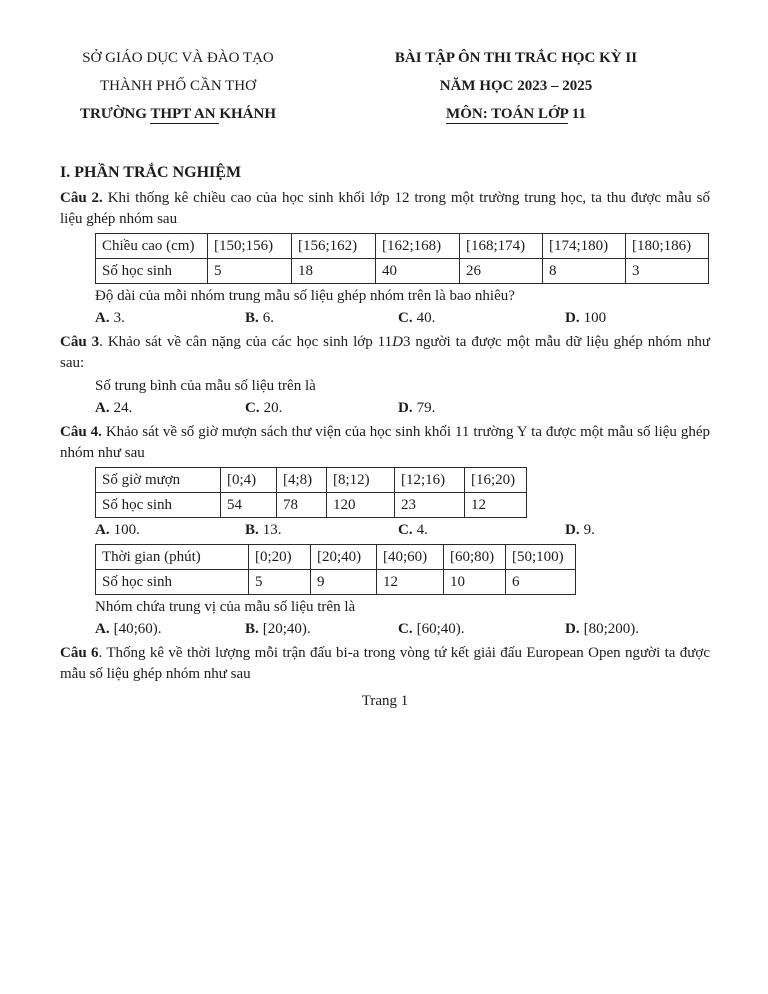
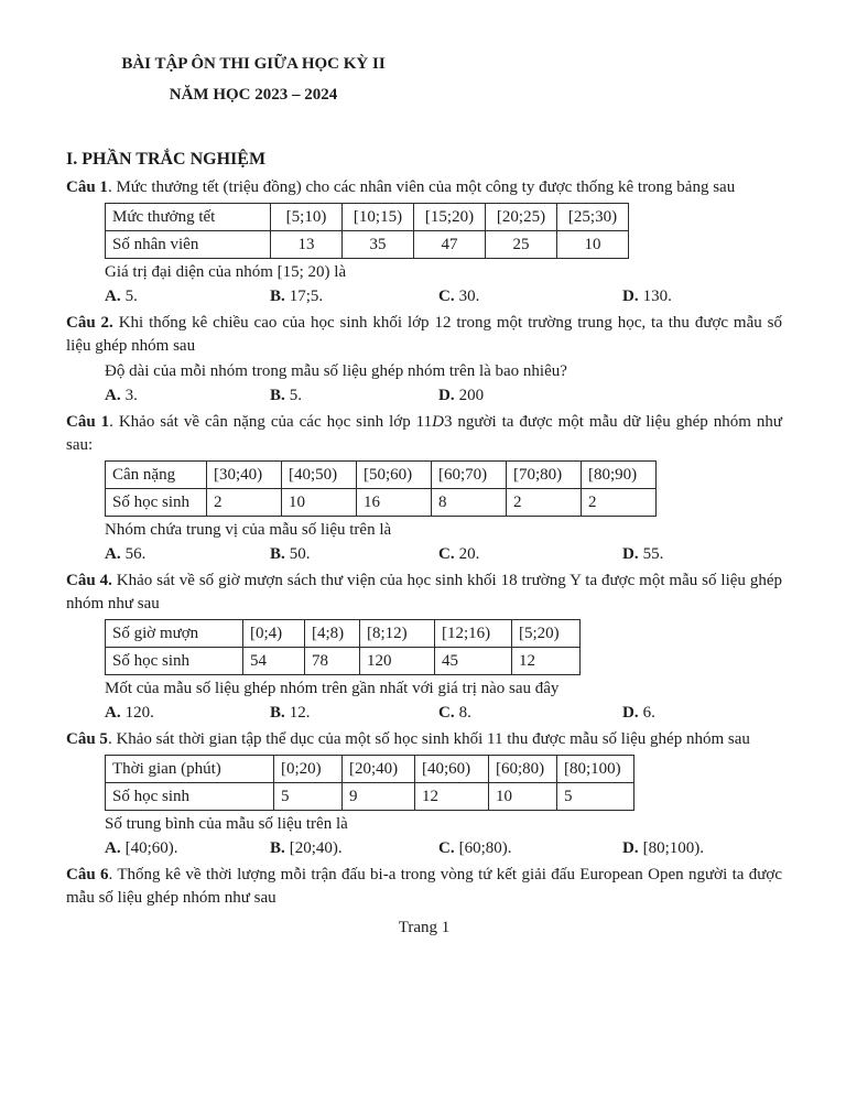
- SỞ GIÁO DỤC VÀ ĐÀO TẠO
- THÀNH PHỐ CẦN THƠ
- TRƯỜNG THPT AN KHÁNH
- BÀI TẬP ÔN THI TRẮC HỌC KỲ II
+ BÀI TẬP ÔN THI GIỮA HỌC KỲ II
- NĂM HỌC 2023 – 2025
+ NĂM HỌC 2023 – 2024
- MÔN: TOÁN LỚP 11
  I. PHẦN TRẮC NGHIỆM
+ Câu 1. Mức thưởng tết (triệu đồng) cho các nhân viên của một công ty được thống kê trong bảng sau
+ Mức thưởng tết	[5;10)	[10;15)	[15;20)	[20;25)	[25;30)
+ Số nhân viên	13	35	47	25	10
+ Giá trị đại diện của nhóm [15; 20) là
+ A. 5.
+ B. 17;5.
+ C. 30.
+ D. 130.
  Câu 2. Khi thống kê chiều cao của học sinh khối lớp 12 trong một trường trung học, ta thu được mẫu số liệu ghép nhóm sau
- Chiều cao (cm)	[150;156)	[156;162)	[162;168)	[168;174)	[174;180)	[180;186)
- Số học sinh	5	18	40	26	8	3
- Độ dài của mỗi nhóm trung mẫu số liệu ghép nhóm trên là bao nhiêu?
+ Độ dài của mỗi nhóm trong mẫu số liệu ghép nhóm trên là bao nhiêu?
  A. 3.
- B. 6.
+ B. 5.
- C. 40.
- D. 100
+ D. 200
- Câu 3. Khảo sát về cân nặng của các học sinh lớp 11D3 người ta được một mẫu dữ liệu ghép nhóm như sau:
+ Câu 1. Khảo sát về cân nặng của các học sinh lớp 11D3 người ta được một mẫu dữ liệu ghép nhóm như sau:
+ Cân nặng	[30;40)	[40;50)	[50;60)	[60;70)	[70;80)	[80;90)
+ Số học sinh	2	10	16	8	2	2
- Số trung bình của mẫu số liệu trên là
+ Nhóm chứa trung vị của mẫu số liệu trên là
- A. 24.
+ A. 56.
+ B. 50.
  C. 20.
- D. 79.
+ D. 55.
- Câu 4. Khảo sát về số giờ mượn sách thư viện của học sinh khối 11 trường Y ta được một mẫu số liệu ghép nhóm như sau
+ Câu 4. Khảo sát về số giờ mượn sách thư viện của học sinh khối 18 trường Y ta được một mẫu số liệu ghép nhóm như sau
- Số giờ mượn	[0;4)	[4;8)	[8;12)	[12;16)	[16;20)
+ Số giờ mượn	[0;4)	[4;8)	[8;12)	[12;16)	[5;20)
- Số học sinh	54	78	120	23	12
+ Số học sinh	54	78	120	45	12
+ Mốt của mẫu số liệu ghép nhóm trên gần nhất với giá trị nào sau đây
- A. 100.
+ A. 120.
- B. 13.
+ B. 12.
- C. 4.
+ C. 8.
- D. 9.
+ D. 6.
+ Câu 5. Khảo sát thời gian tập thể dục của một số học sinh khối 11 thu được mẫu số liệu ghép nhóm sau
- Thời gian (phút)	[0;20)	[20;40)	[40;60)	[60;80)	[50;100)
+ Thời gian (phút)	[0;20)	[20;40)	[40;60)	[60;80)	[80;100)
- Số học sinh	5	9	12	10	6
+ Số học sinh	5	9	12	10	5
- Nhóm chứa trung vị của mẫu số liệu trên là
+ Số trung bình của mẫu số liệu trên là
  A. [40;60).
  B. [20;40).
- C. [60;40).
+ C. [60;80).
- D. [80;200).
+ D. [80;100).
  Câu 6. Thống kê về thời lượng mỗi trận đấu bi-a trong vòng tứ kết giải đấu European Open người ta được mẫu số liệu ghép nhóm như sau
  Trang 1
